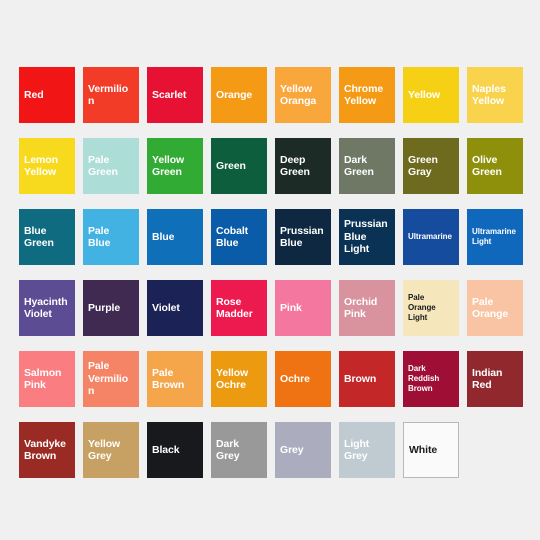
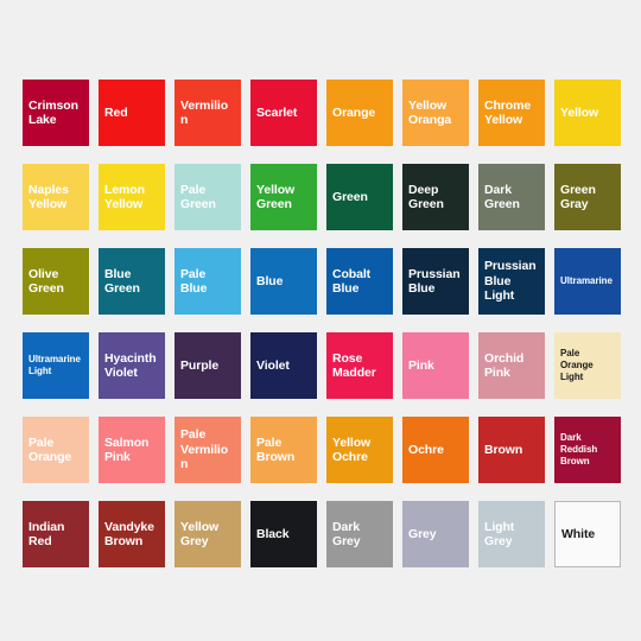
+ Crimson Lake
  Red
  Vermilion
  Scarlet
  Orange
  Yellow Oranga
  Chrome Yellow
  Yellow
  Naples Yellow
  Lemon Yellow
  Pale Green
  Yellow Green
  Green
  Deep Green
  Dark Green
  Green Gray
  Olive Green
  Blue Green
  Pale Blue
  Blue
  Cobalt Blue
  Prussian Blue
  Prussian Blue Light
  Ultramarine
  Ultramarine Light
  Hyacinth Violet
  Purple
  Violet
  Rose Madder
  Pink
  Orchid Pink
  Pale Orange Light
  Pale Orange
  Salmon Pink
  Pale Vermilion
  Pale Brown
  Yellow Ochre
  Ochre
  Brown
  Dark Reddish Brown
  Indian Red
  Vandyke Brown
  Yellow Grey
  Black
  Dark Grey
  Grey
  Light Grey
  White
